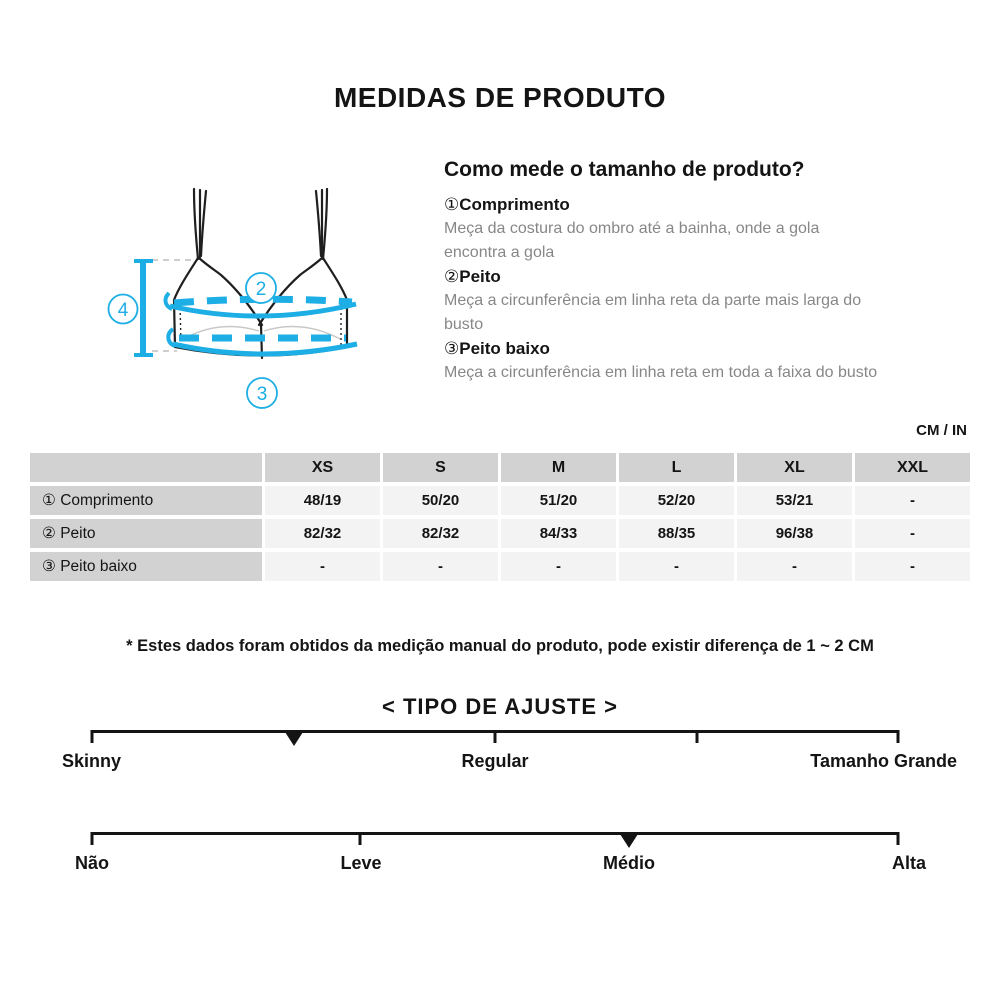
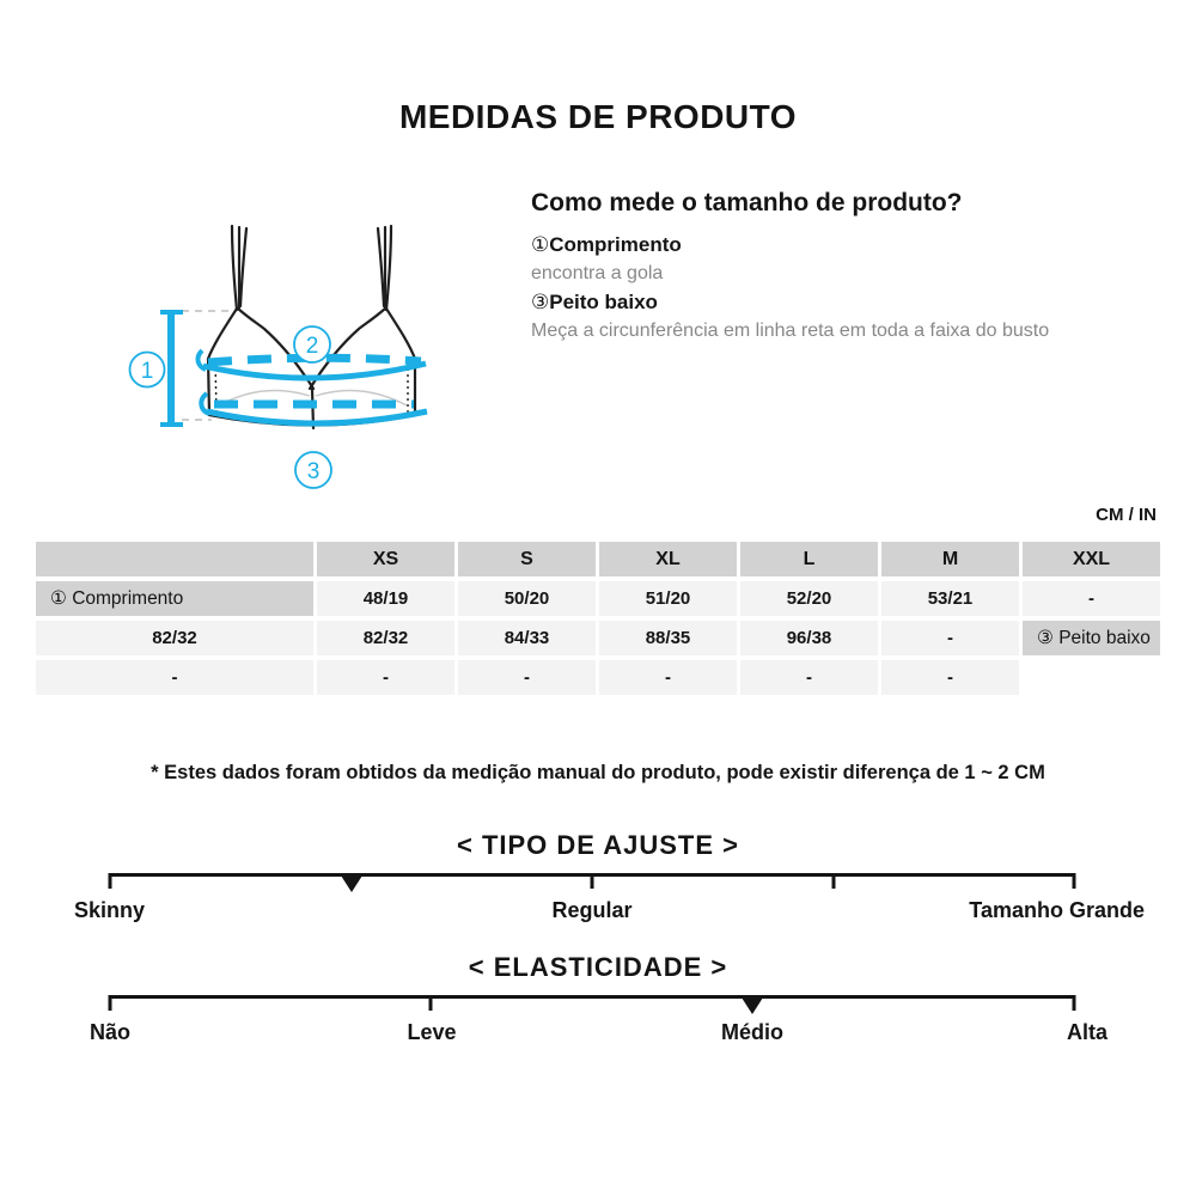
  MEDIDAS DE PRODUTO
- 4
+ 1
  2
  3
  Como mede o tamanho de produto?
  ①Comprimento
- Meça da costura do ombro até a bainha, onde a gola
  encontra a gola
- ②Peito
- Meça a circunferência em linha reta da parte mais larga do
- busto
  ③Peito baixo
  Meça a circunferência em linha reta em toda a faixa do busto
  CM / IN
  XS
  S
- M
+ XL
  L
- XL
+ M
  XXL
  ① Comprimento
  48/19
  50/20
  51/20
  52/20
  53/21
  -
- ② Peito
  82/32
  82/32
  84/33
  88/35
  96/38
  -
  ③ Peito baixo
  -
  -
  -
  -
  -
  -
  * Estes dados foram obtidos da medição manual do produto, pode existir diferença de 1 ~ 2 CM
  < TIPO DE AJUSTE >
  Skinny
  Regular
  Tamanho Grande
+ < ELASTICIDADE >
  Não
  Leve
  Médio
  Alta
